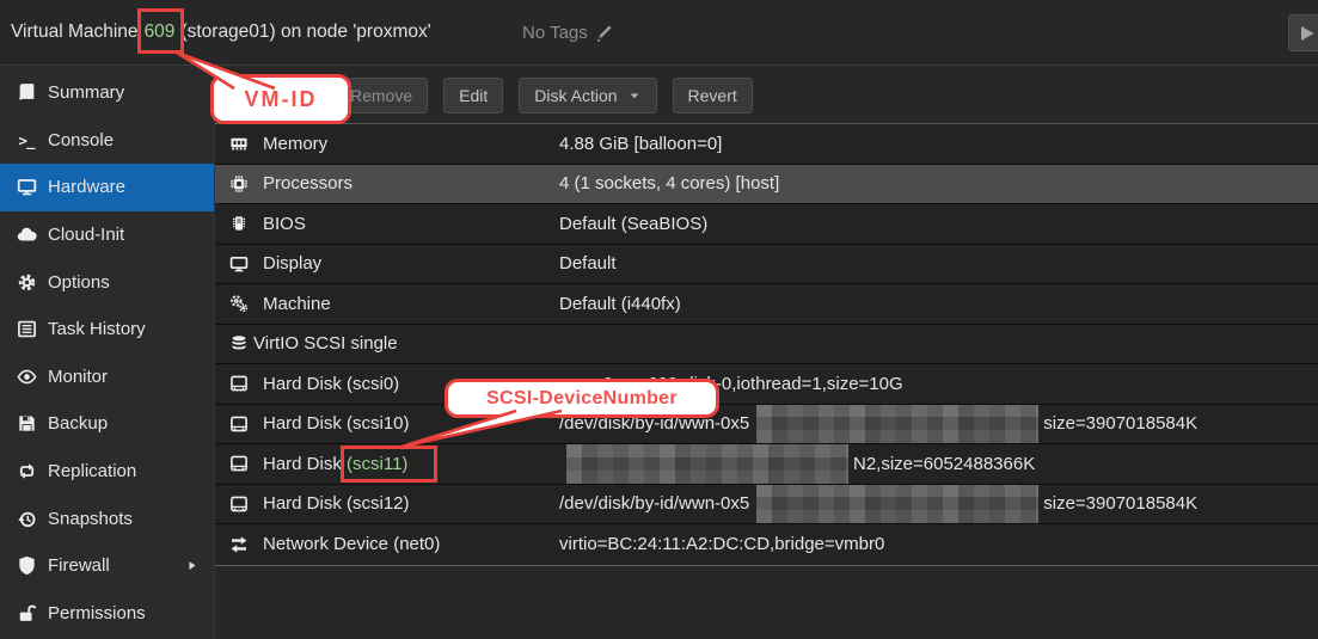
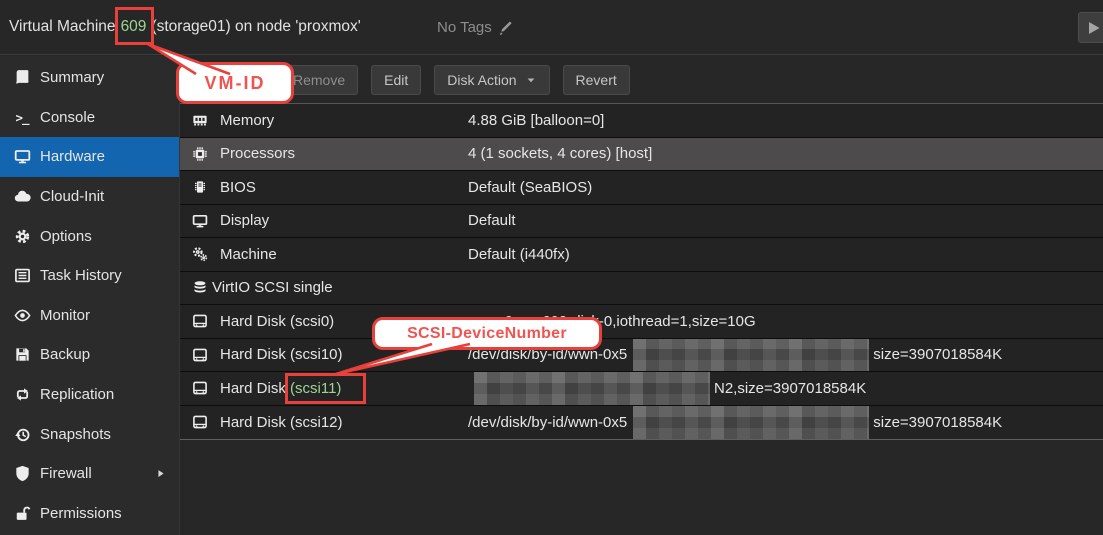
  Virtual Machine 609 (storage01) on node 'proxmox'
  No Tags
  Summary
  >_
  Console
  Hardware
  Cloud-Init
  Options
  Task History
  Monitor
  Backup
  Replication
  Snapshots
  Firewall
  Permissions
  Remove
  Edit
  Disk Action
  Revert
  Memory
  4.88 GiB [balloon=0]
  Processors
  4 (1 sockets, 4 cores) [host]
  BIOS
  Default (SeaBIOS)
  Display
  Default
  Machine
  Default (i440fx)
  VirtIO SCSI single
  Hard Disk (scsi0)
  Hard Disk (scsi10)
  /dev/disk/by-id/wwn-0x5
  size=3907018584K
  Hard Disk (scsi11)
- N2,size=6052488366K
+ N2,size=3907018584K
  Hard Disk (scsi12)
  /dev/disk/by-id/wwn-0x5
  size=3907018584K
- Network Device (net0)
- virtio=BC:24:11:A2:DC:CD,bridge=vmbr0
  VM-ID
  SCSI-DeviceNumber
